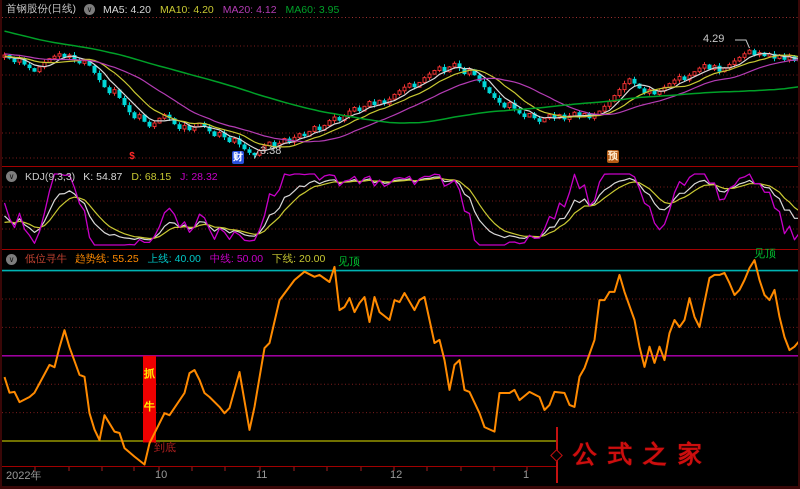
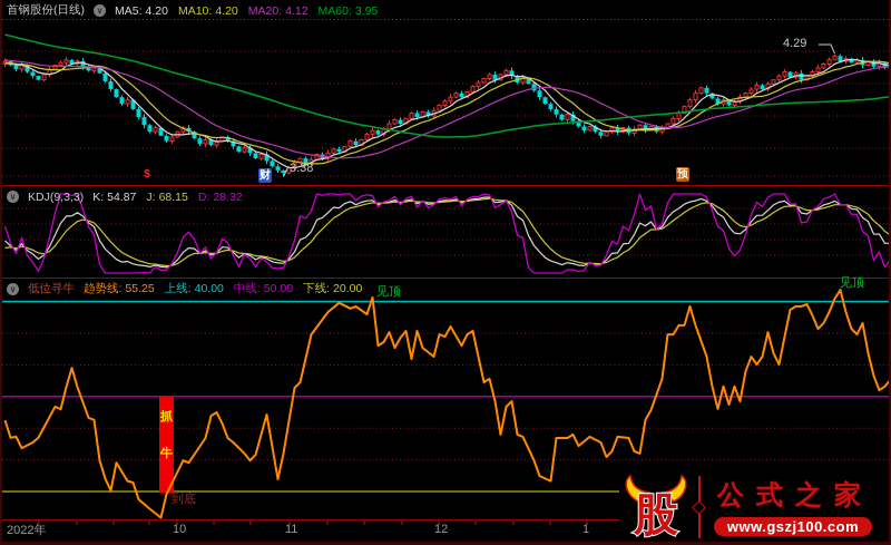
  首钢股份(日线)
  ∨
  MA5:
  4.20
  MA10:
  4.20
  MA20:
  4.12
  MA60:
  3.95
  ∨
  KDJ(9,3,3)
  K:
  54.87
- D:
+ J:
  68.15
- J:
+ D:
  28.32
  ∨
  低位寻牛
  趋势线:
  55.25
  上线:
  40.00
  中线:
  50.00
  下线:
  20.00
  4.29
  3.38
  见顶
  见顶
  到底
  抓牛
  $
  财
  预
  2022年
  10
  11
  12
  1
+ 股
  公式之家
+ www.gszj100.com
